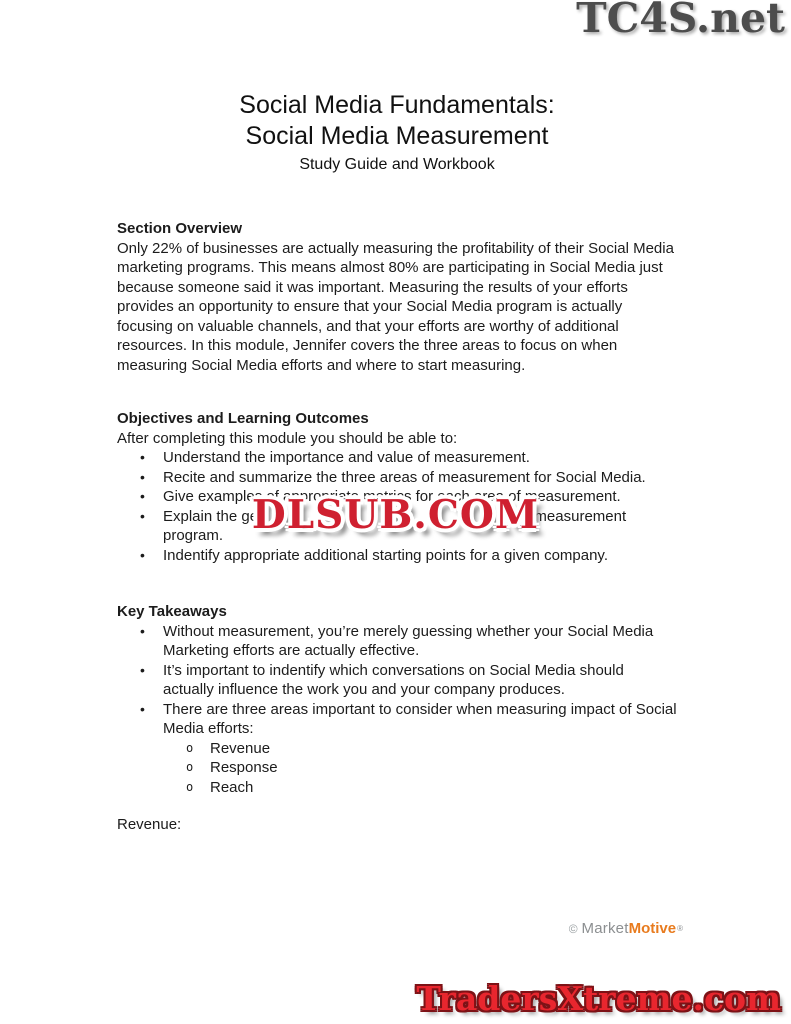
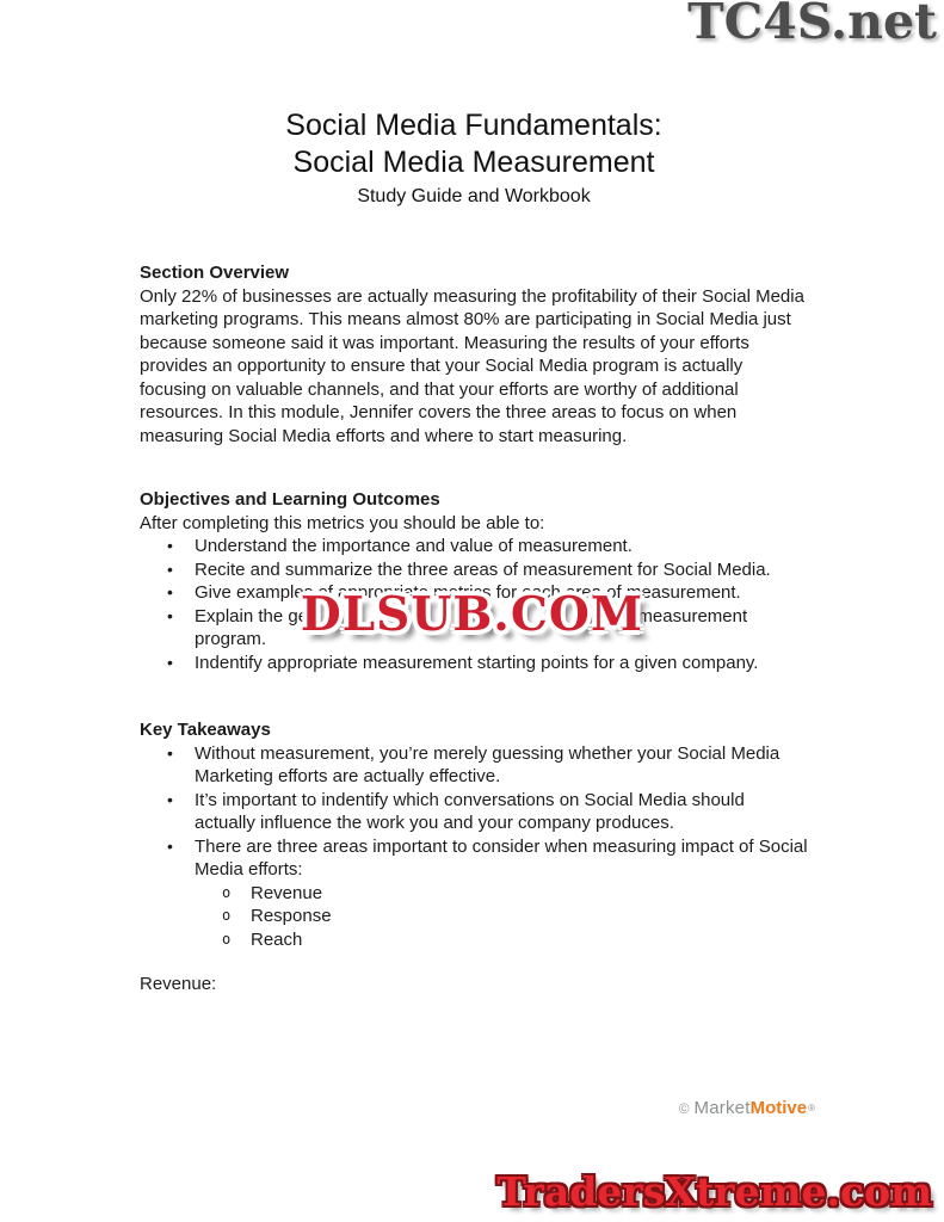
  TC4S.net
  Social Media Fundamentals:
  Social Media Measurement
  Study Guide and Workbook
  Section Overview
  Only 22% of businesses are actually measuring the profitability of their Social Media marketing programs. This means almost 80% are participating in Social Media just because someone said it was important. Measuring the results of your efforts provides an opportunity to ensure that your Social Media program is actually focusing on valuable channels, and that your efforts are worthy of additional resources. In this module, Jennifer covers the three areas to focus on when measuring Social Media efforts and where to start measuring.
  Objectives and Learning Outcomes
- After completing this module you should be able to:
+ After completing this metrics you should be able to:
  •
  Understand the importance and value of measurement.
  •
  Recite and summarize the three areas of measurement for Social Media.
  •
  Give examples of appropriate metrics for each area of measurement.
  •
  Explain the gen measurement
  program.
  •
- Indentify appropriate additional starting points for a given company.
+ Indentify appropriate measurement starting points for a given company.
  Key Takeaways
  •
  Without measurement, you’re merely guessing whether your Social Media Marketing efforts are actually effective.
  •
  It’s important to indentify which conversations on Social Media should actually influence the work you and your company produces.
  •
  There are three areas important to consider when measuring impact of Social Media efforts:
  o
  Revenue
  o
  Response
  o
  Reach
  Revenue:
  DLSUB.COM
  ©
  Market
  Motive
  ®
  TradersXtreme.com
